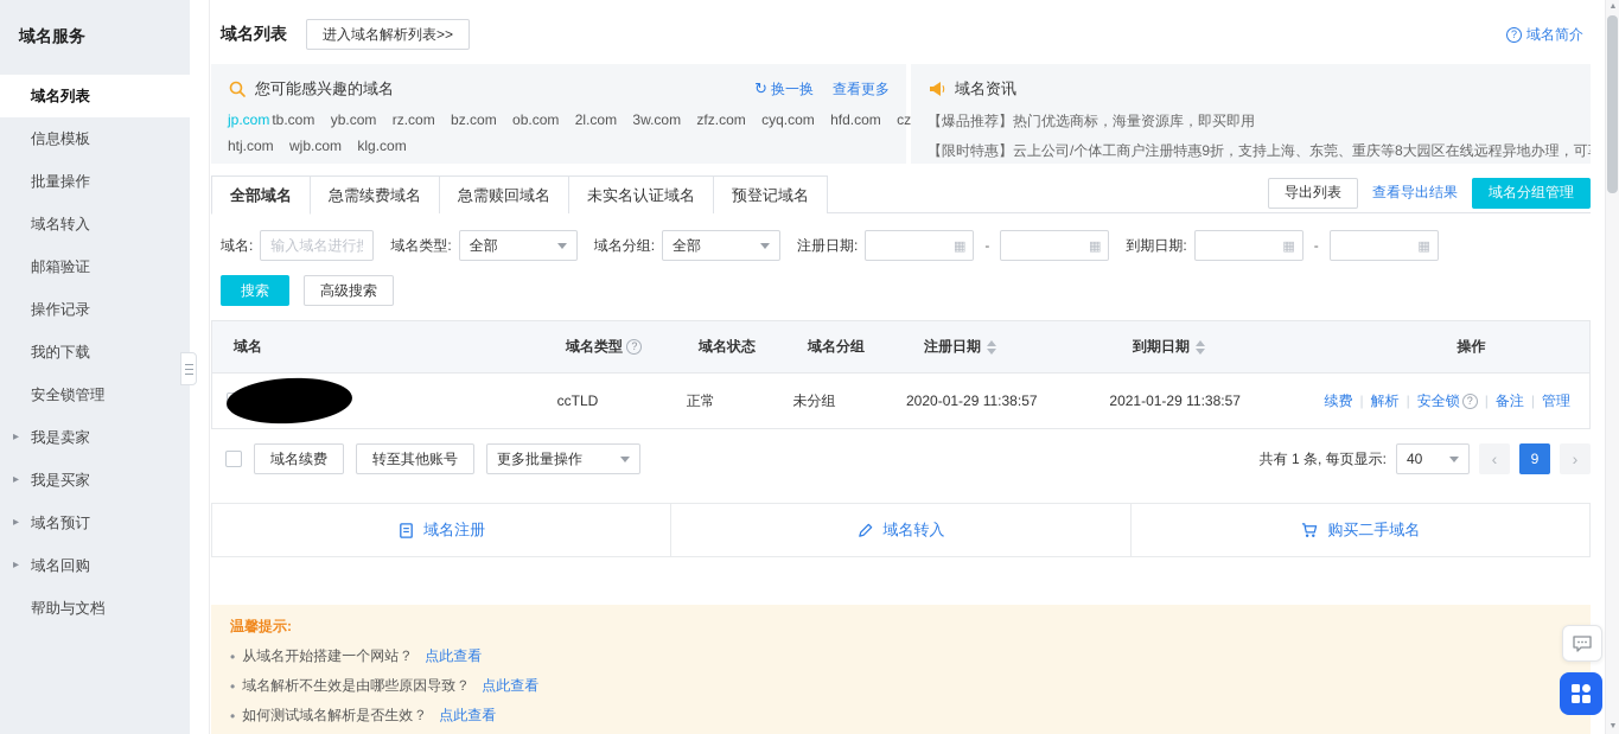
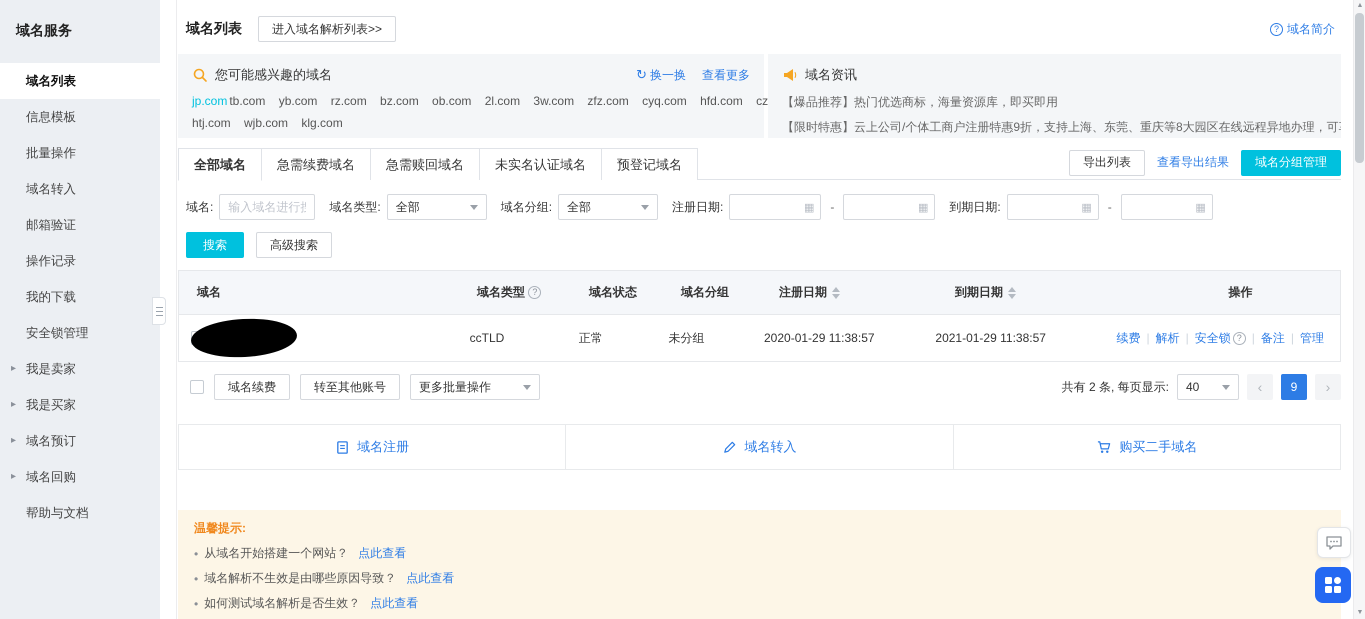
  域名服务
  域名列表
  信息模板
  批量操作
  域名转入
  邮箱验证
  操作记录
  我的下载
  安全锁管理
  ▸
  我是卖家
  ▸
  我是买家
  ▸
  域名预订
  ▸
  域名回购
  帮助与文档
  域名列表
  进入域名解析列表>>
  ?
  域名简介
  您可能感兴趣的域名
  ↻ 换一换
  查看更多
  jp.com tb.com yb.com rz.com bz.com ob.com 2l.com 3w.com zfz.com cyq.com hfd.com cz
  htj.com wjb.com klg.com
  域名资讯
  【爆品推荐】热门优选商标，海量资源库，即买即用
  【限时特惠】云上公司/个体工商户注册特惠9折，支持上海、东莞、重庆等8大园区在线远程异地办理，可
  全部域名
  急需续费域名
  急需赎回域名
  未实名认证域名
  预登记域名
  导出列表
  查看导出结果
  域名分组管理
  域名:
  输入域名进行搜
  域名类型:
  全部
  域名分组:
  全部
  注册日期:
  ▦
  -
  ▦
  到期日期:
  ▦
  -
  ▦
  搜索
  高级搜索
  域名
  域名类型
  ?
  域名状态
  域名分组
  注册日期
  到期日期
  操作
  ccTLD
  正常
  未分组
  2020-01-29 11:38:57
  2021-01-29 11:38:57
  续费
  |
  解析
  |
  安全锁
  ?
  |
  备注
  |
  管理
  域名续费
  转至其他账号
  更多批量操作
- 共有 1 条, 每页显示:
+ 共有 2 条, 每页显示:
  40
  ‹
  9
  ›
  域名注册
  域名转入
  购买二手域名
  温馨提示:
  •
  从域名开始搭建一个网站？
  点此查看
  •
  域名解析不生效是由哪些原因导致？
  点此查看
  •
  如何测试域名解析是否生效？
  点此查看
